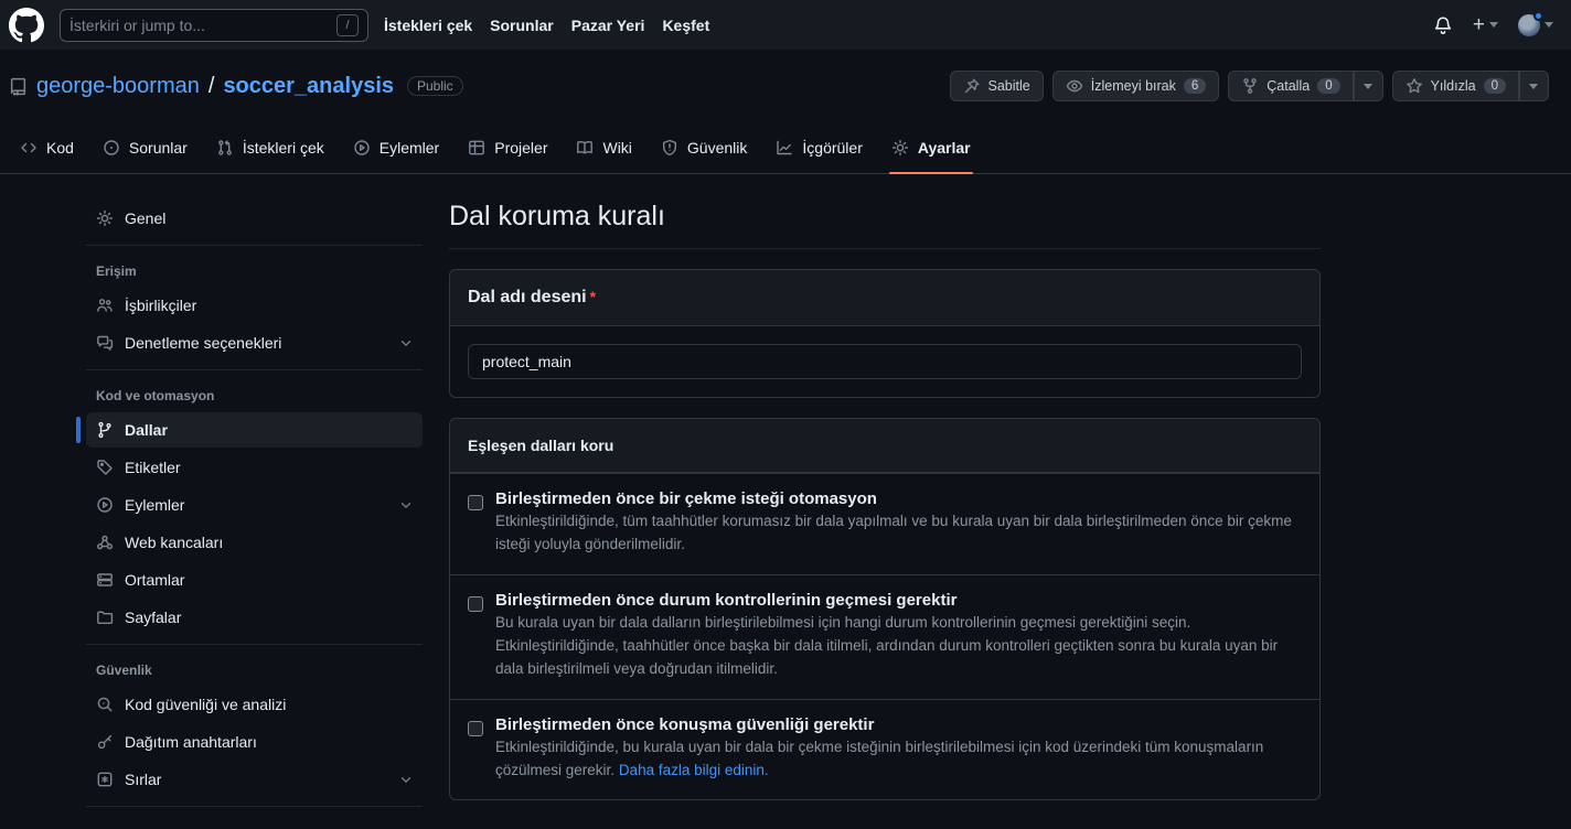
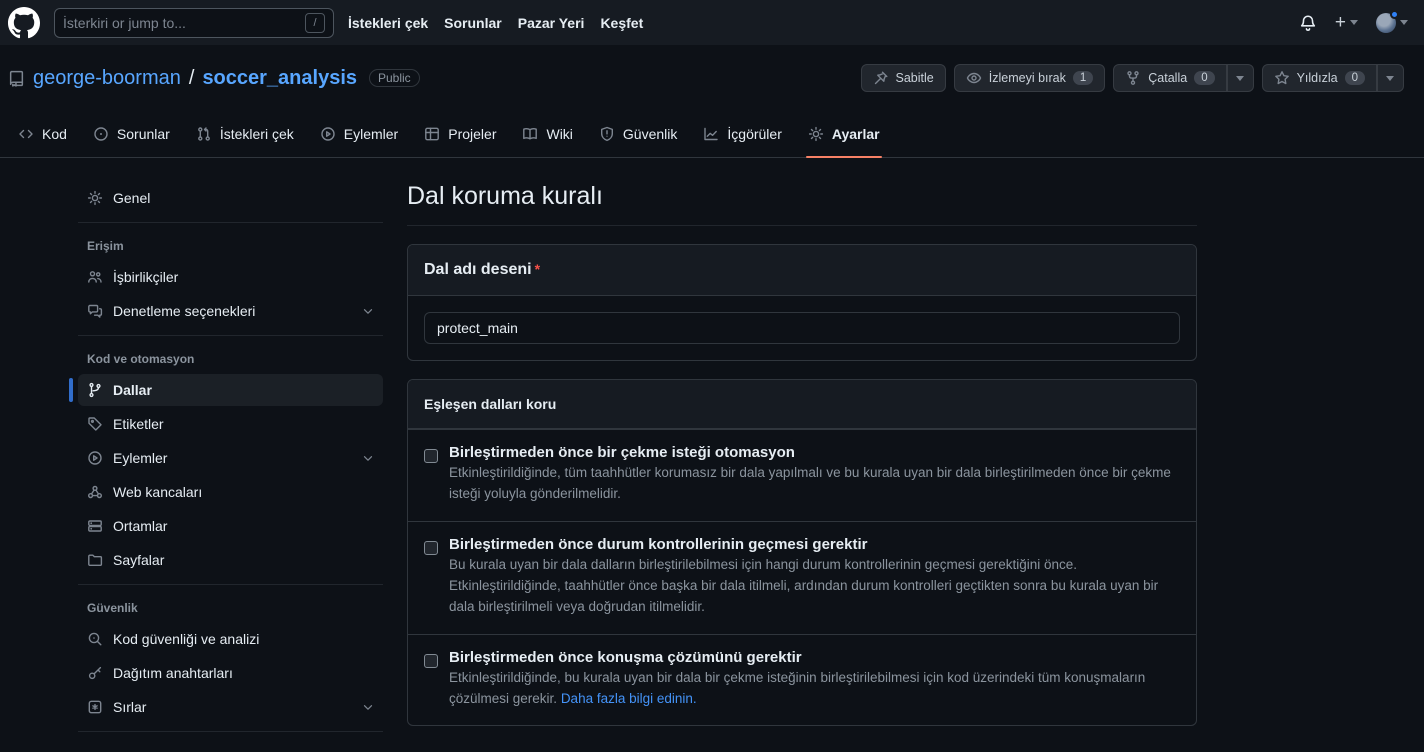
  İsterkiri or jump to...
  /
  İstekleri çek
  Sorunlar
  Pazar Yeri
  Keşfet
  +
  george-boorman
  /
  soccer_analysis
  Public
  Sabitle
  İzlemeyi bırak
- 6
+ 1
  Çatalla
  0
  Yıldızla
  0
  Kod
  Sorunlar
  İstekleri çek
  Eylemler
  Projeler
  Wiki
  Güvenlik
  İçgörüler
  Ayarlar
  Genel
  Erişim
  İşbirlikçiler
  Denetleme seçenekleri
  Kod ve otomasyon
  Dallar
  Etiketler
  Eylemler
  Web kancaları
  Ortamlar
  Sayfalar
  Güvenlik
  Kod güvenliği ve analizi
  Dağıtım anahtarları
  Sırlar
  Dal koruma kuralı
  Dal adı deseni *
  protect_main
  Eşleşen dalları koru
  Birleştirmeden önce bir çekme isteği otomasyon
  Etkinleştirildiğinde, tüm taahhütler korumasız bir dala yapılmalı ve bu kurala uyan bir dala birleştirilmeden önce bir çekme isteği yoluyla gönderilmelidir.
  Birleştirmeden önce durum kontrollerinin geçmesi gerektir
- Bu kurala uyan bir dala dalların birleştirilebilmesi için hangi durum kontrollerinin geçmesi gerektiğini seçin. Etkinleştirildiğinde, taahhütler önce başka bir dala itilmeli, ardından durum kontrolleri geçtikten sonra bu kurala uyan bir dala birleştirilmeli veya doğrudan itilmelidir.
+ Bu kurala uyan bir dala dalların birleştirilebilmesi için hangi durum kontrollerinin geçmesi gerektiğini önce. Etkinleştirildiğinde, taahhütler önce başka bir dala itilmeli, ardından durum kontrolleri geçtikten sonra bu kurala uyan bir dala birleştirilmeli veya doğrudan itilmelidir.
- Birleştirmeden önce konuşma güvenliği gerektir
+ Birleştirmeden önce konuşma çözümünü gerektir
  Etkinleştirildiğinde, bu kurala uyan bir dala bir çekme isteğinin birleştirilebilmesi için kod üzerindeki tüm konuşmaların çözülmesi gerekir. Daha fazla bilgi edinin.
